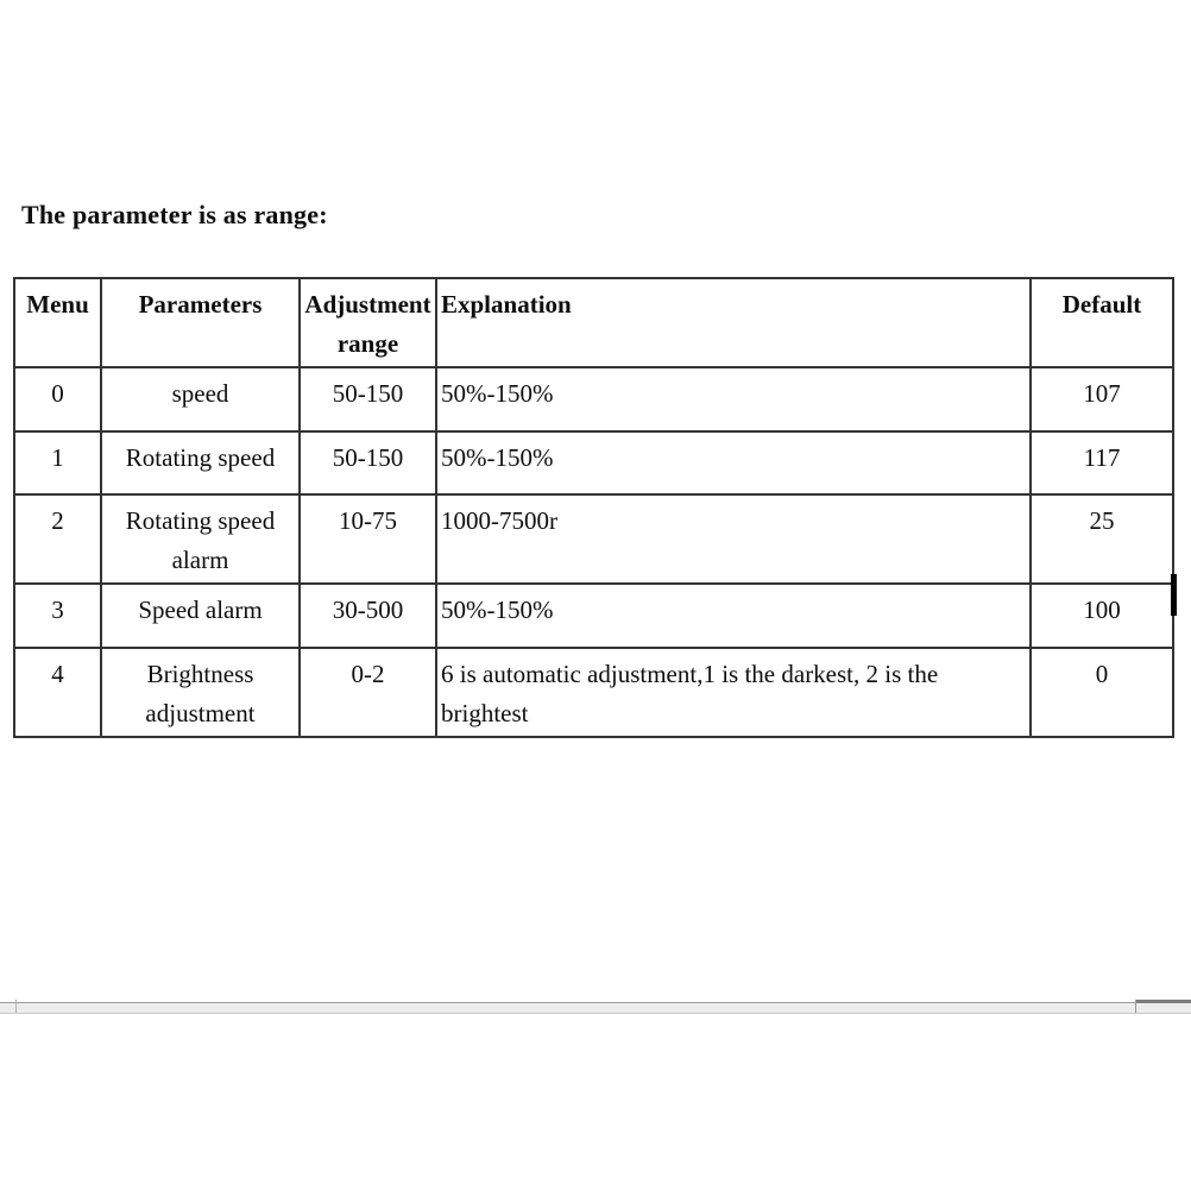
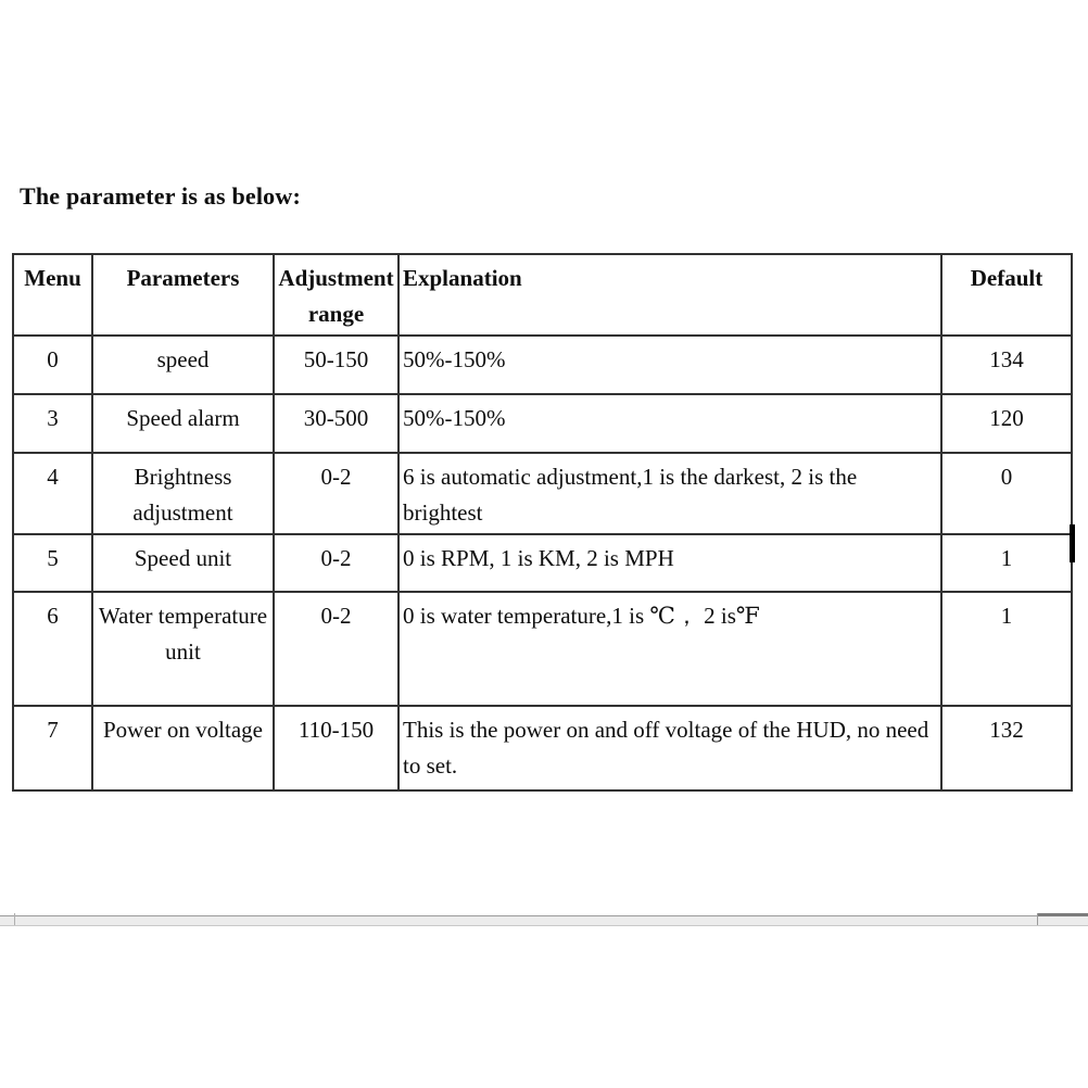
- The parameter is as range:
+ The parameter is as below:
  Menu	Parameters	Adjustment range	Explanation	Default
- 0	speed	50-150	50%-150%	107
+ 0	speed	50-150	50%-150%	134
- 1	Rotating speed	50-150	50%-150%	117
- 2	Rotating speed alarm	10-75	1000-7500r	25
- 3	Speed alarm	30-500	50%-150%	100
+ 3	Speed alarm	30-500	50%-150%	120
  4	Brightness adjustment	0-2	6 is automatic adjustment,1 is the darkest, 2 is the brightest	0
+ 5	Speed unit	0-2	0 is RPM, 1 is KM, 2 is MPH	1
+ 6	Water temperature unit	0-2	0 is water temperature,1 is ℃， 2 is℉	1
+ 7	Power on voltage	110-150	This is the power on and off voltage of the HUD, no need to set.	132
